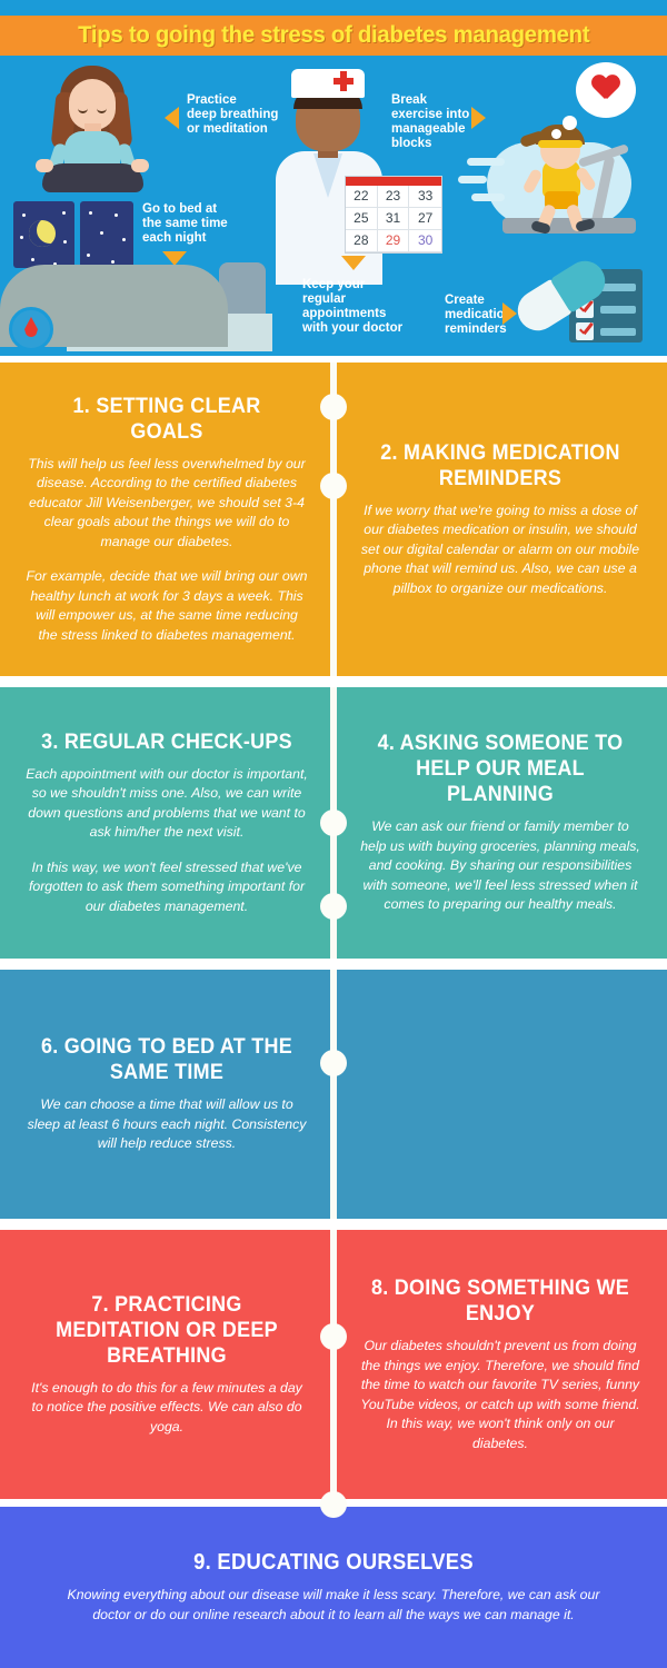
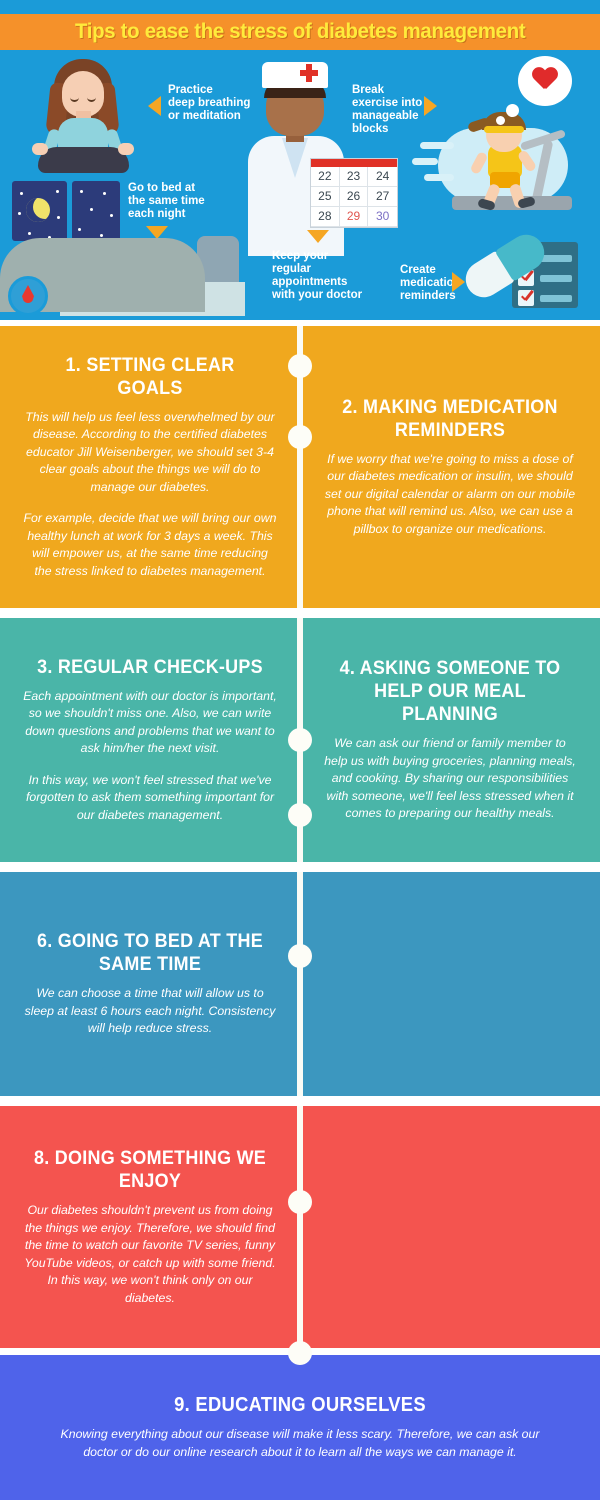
- Tips to going the stress of diabetes management
+ Tips to ease the stress of diabetes management
  Practice
  deep breathing
  or meditation
  Go to bed at
  the same time
  each night
  22
  23
- 33
+ 24
  25
- 31
+ 26
  27
  28
  29
  30
  Keep your
  regular
  appointments
  with your doctor
  Break
  exercise into
  manageable
  blocks
  Create
  medication
  reminders
  1. SETTING CLEAR GOALS
  This will help us feel less overwhelmed by our disease. According to the certified diabetes educator Jill Weisenberger, we should set 3-4 clear goals about the things we will do to manage our diabetes.
  For example, decide that we will bring our own healthy lunch at work for 3 days a week. This will empower us, at the same time reducing the stress linked to diabetes management.
  2. MAKING MEDICATION REMINDERS
  If we worry that we're going to miss a dose of our diabetes medication or insulin, we should set our digital calendar or alarm on our mobile phone that will remind us. Also, we can use a pillbox to organize our medications.
  3. REGULAR CHECK-UPS
  Each appointment with our doctor is important, so we shouldn't miss one. Also, we can write down questions and problems that we want to ask him/her the next visit.
  In this way, we won't feel stressed that we've forgotten to ask them something important for our diabetes management.
  4. ASKING SOMEONE TO HELP OUR MEAL PLANNING
  We can ask our friend or family member to help us with buying groceries, planning meals, and cooking. By sharing our responsibilities with someone, we'll feel less stressed when it comes to preparing our healthy meals.
  6. GOING TO BED AT THE SAME TIME
  We can choose a time that will allow us to sleep at least 6 hours each night. Consistency will help reduce stress.
- 7. PRACTICING MEDITATION OR DEEP BREATHING
- It's enough to do this for a few minutes a day to notice the positive effects. We can also do yoga.
  8. DOING SOMETHING WE ENJOY
  Our diabetes shouldn't prevent us from doing the things we enjoy. Therefore, we should find the time to watch our favorite TV series, funny YouTube videos, or catch up with some friend. In this way, we won't think only on our diabetes.
  9. EDUCATING OURSELVES
  Knowing everything about our disease will make it less scary. Therefore, we can ask our doctor or do our online research about it to learn all the ways we can manage it.
